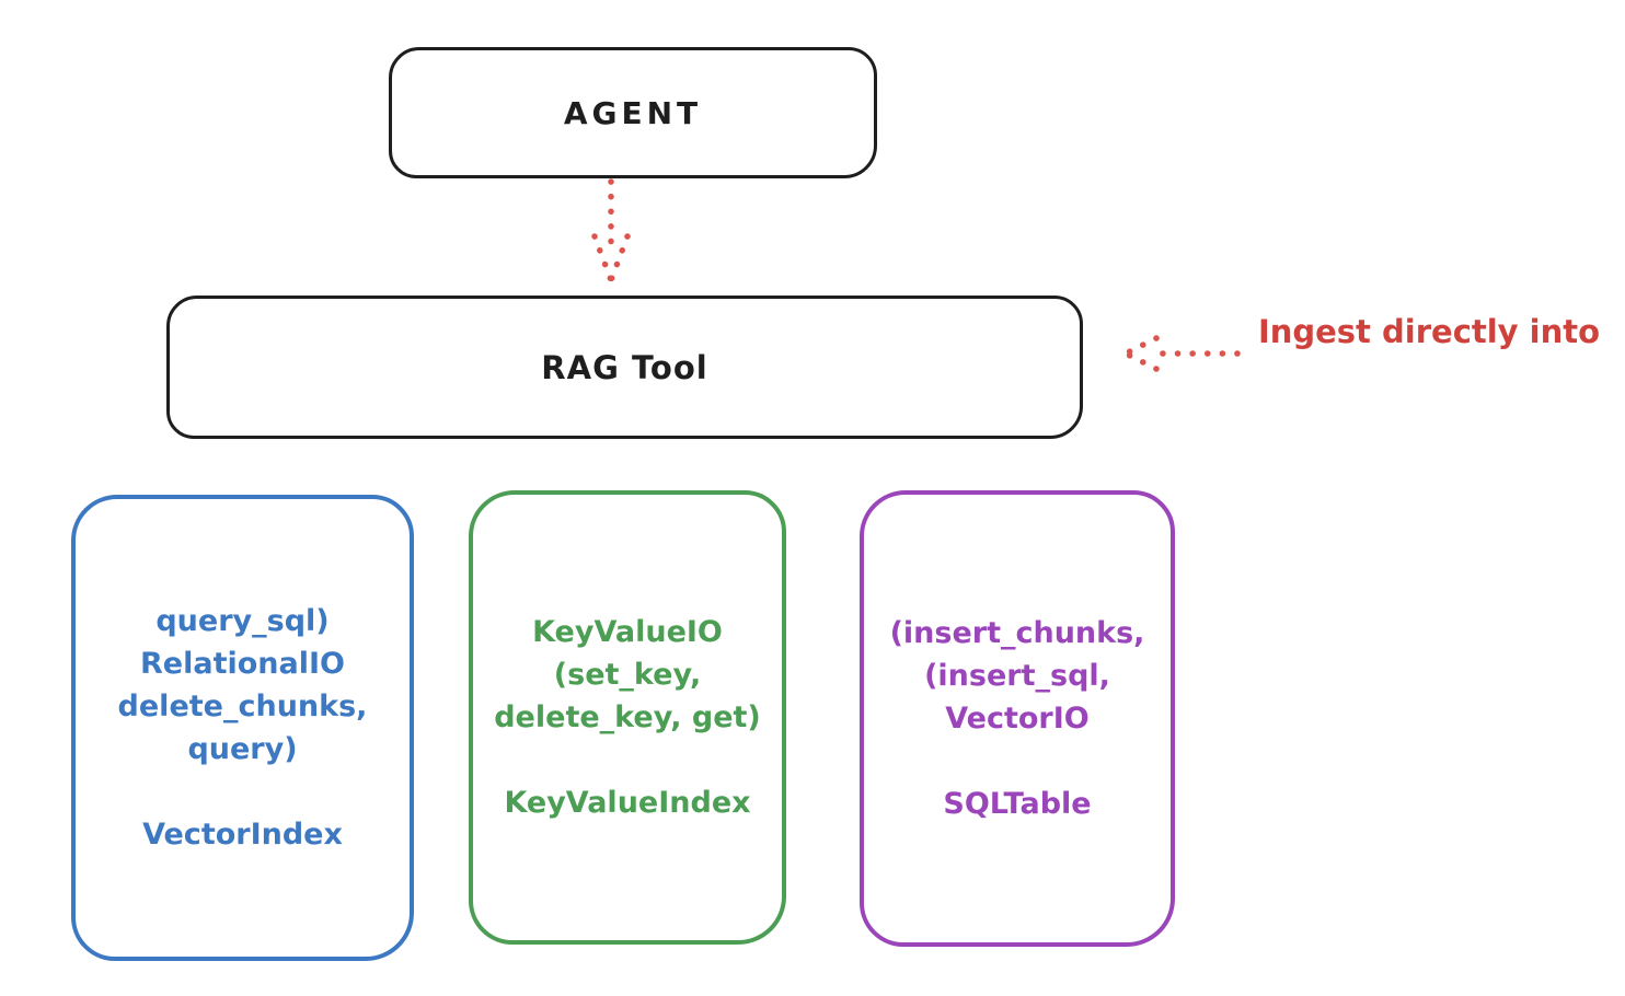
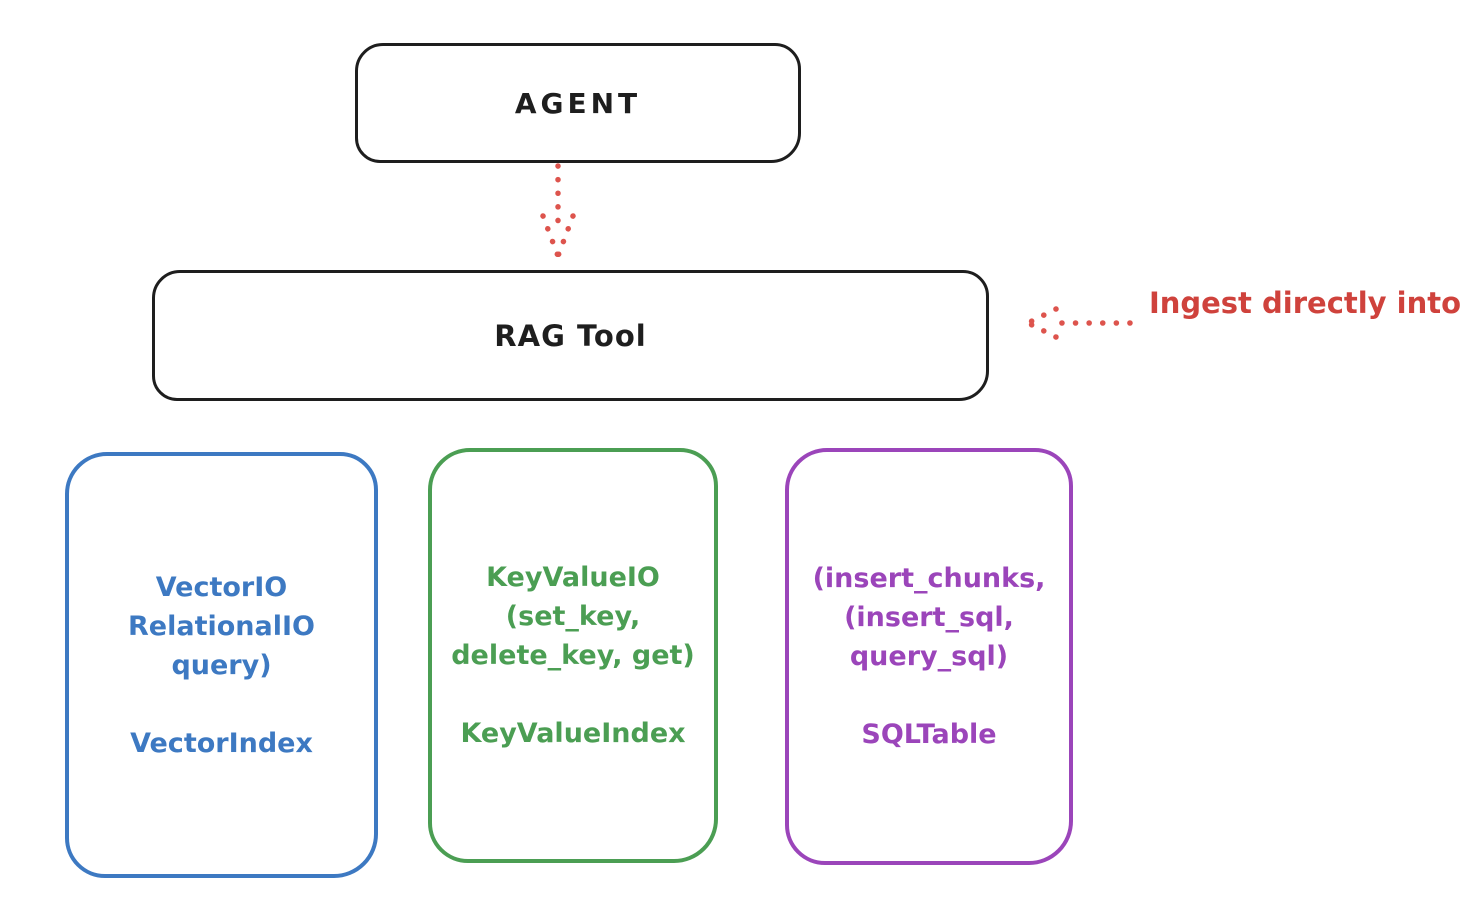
  AGENT
  RAG Tool
  Ingest directly into
- query_sql)
+ VectorIO
  RelationalIO
- delete_chunks,
  query)
  VectorIndex
  KeyValueIO
  (set_key,
  delete_key, get)
  KeyValueIndex
  (insert_chunks,
  (insert_sql,
- VectorIO
+ query_sql)
  SQLTable
